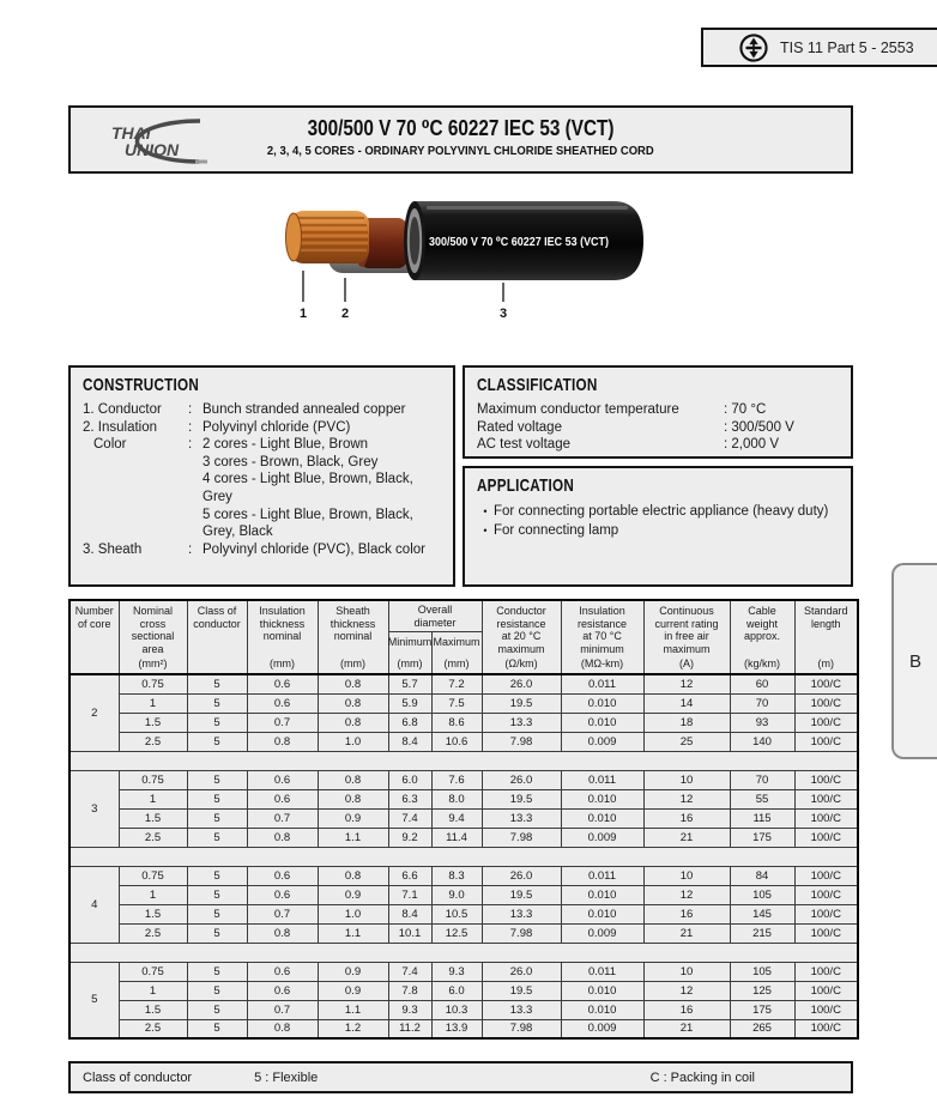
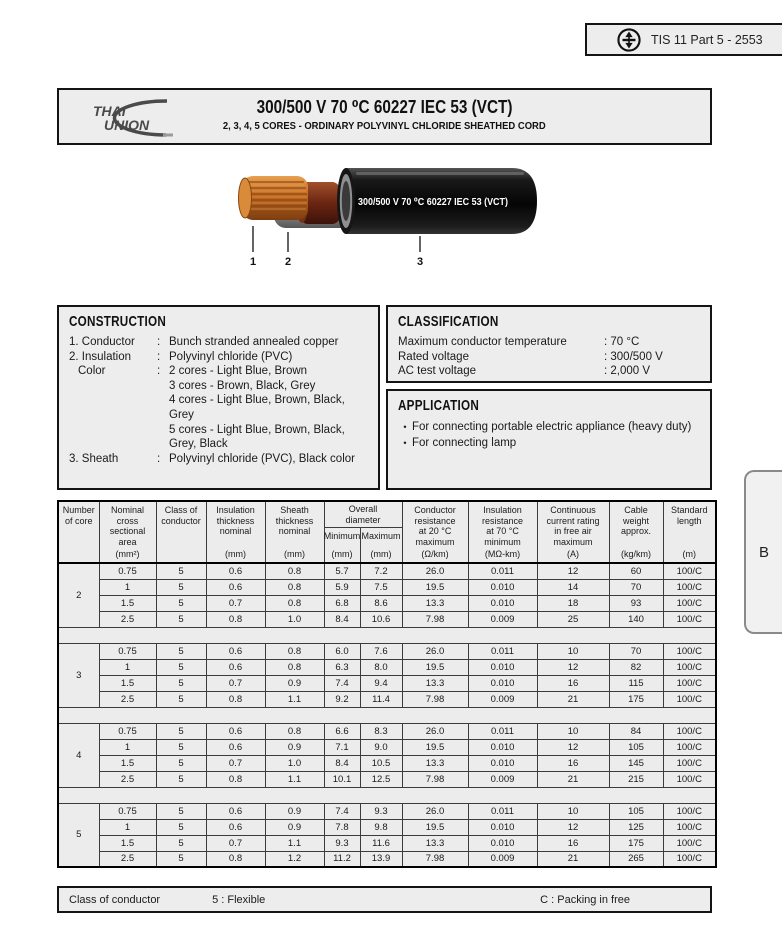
  TIS 11 Part 5 - 2553
  THAI
  UNION
  300/500 V 70 ⁰C 60227 IEC 53 (VCT)
  2, 3, 4, 5 CORES - ORDINARY POLYVINYL CHLORIDE SHEATHED CORD
  300/500 V 70 ⁰C 60227 IEC 53 (VCT)
  1
  2
  3
  CONSTRUCTION
  1. Conductor
  :
  Bunch stranded annealed copper
  2. Insulation
  :
  Polyvinyl chloride (PVC)
  Color
  :
  2 cores - Light Blue, Brown
  3 cores - Brown, Black, Grey
  4 cores - Light Blue, Brown, Black, Grey
  5 cores - Light Blue, Brown, Black, Grey, Black
  3. Sheath
  :
  Polyvinyl chloride (PVC), Black color
  CLASSIFICATION
  Maximum conductor temperature
  : 70 °C
  Rated voltage
  : 300/500 V
  AC test voltage
  : 2,000 V
  APPLICATION
  •
  For connecting portable electric appliance (heavy duty)
  •
  For connecting lamp
  Number of core	Nominal cross sectional area(mm²)	Class of conductor	Insulation thickness nominal(mm)	Sheath thickness nominal(mm)	Overall diameter	Conductor resistance at 20 °C maximum(Ω/km)	Insulation resistance at 70 °C minimum(MΩ-km)	Continuous current rating in free air maximum(A)	Cable weight approx.(kg/km)	Standard length(m)
  Minimum(mm)	Maximum(mm)
  2	0.75	5	0.6	0.8	5.7	7.2	26.0	0.011	12	60	100/C
  1	5	0.6	0.8	5.9	7.5	19.5	0.010	14	70	100/C
  1.5	5	0.7	0.8	6.8	8.6	13.3	0.010	18	93	100/C
  2.5	5	0.8	1.0	8.4	10.6	7.98	0.009	25	140	100/C
  3	0.75	5	0.6	0.8	6.0	7.6	26.0	0.011	10	70	100/C
- 1	5	0.6	0.8	6.3	8.0	19.5	0.010	12	55	100/C
+ 1	5	0.6	0.8	6.3	8.0	19.5	0.010	12	82	100/C
  1.5	5	0.7	0.9	7.4	9.4	13.3	0.010	16	115	100/C
  2.5	5	0.8	1.1	9.2	11.4	7.98	0.009	21	175	100/C
  4	0.75	5	0.6	0.8	6.6	8.3	26.0	0.011	10	84	100/C
  1	5	0.6	0.9	7.1	9.0	19.5	0.010	12	105	100/C
  1.5	5	0.7	1.0	8.4	10.5	13.3	0.010	16	145	100/C
  2.5	5	0.8	1.1	10.1	12.5	7.98	0.009	21	215	100/C
  5	0.75	5	0.6	0.9	7.4	9.3	26.0	0.011	10	105	100/C
- 1	5	0.6	0.9	7.8	6.0	19.5	0.010	12	125	100/C
+ 1	5	0.6	0.9	7.8	9.8	19.5	0.010	12	125	100/C
- 1.5	5	0.7	1.1	9.3	10.3	13.3	0.010	16	175	100/C
+ 1.5	5	0.7	1.1	9.3	11.6	13.3	0.010	16	175	100/C
  2.5	5	0.8	1.2	11.2	13.9	7.98	0.009	21	265	100/C
  Class of conductor
  5 : Flexible
- C : Packing in coil
+ C : Packing in free
  B
